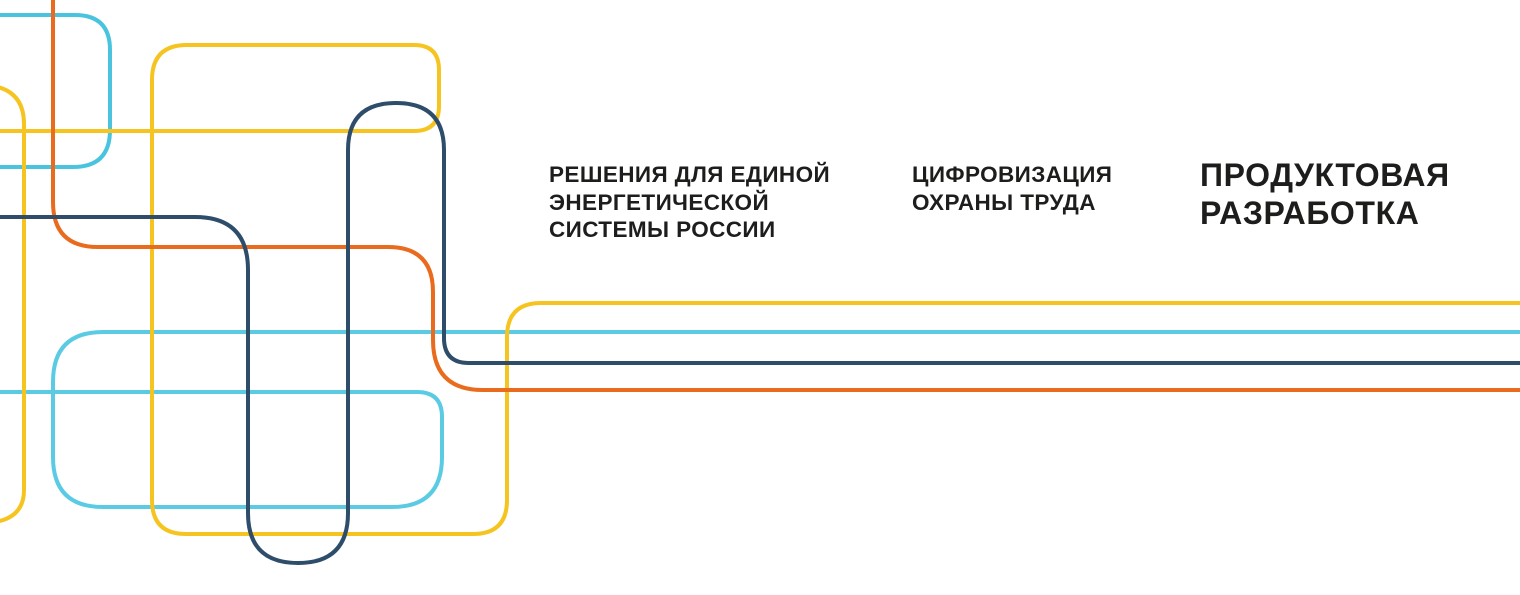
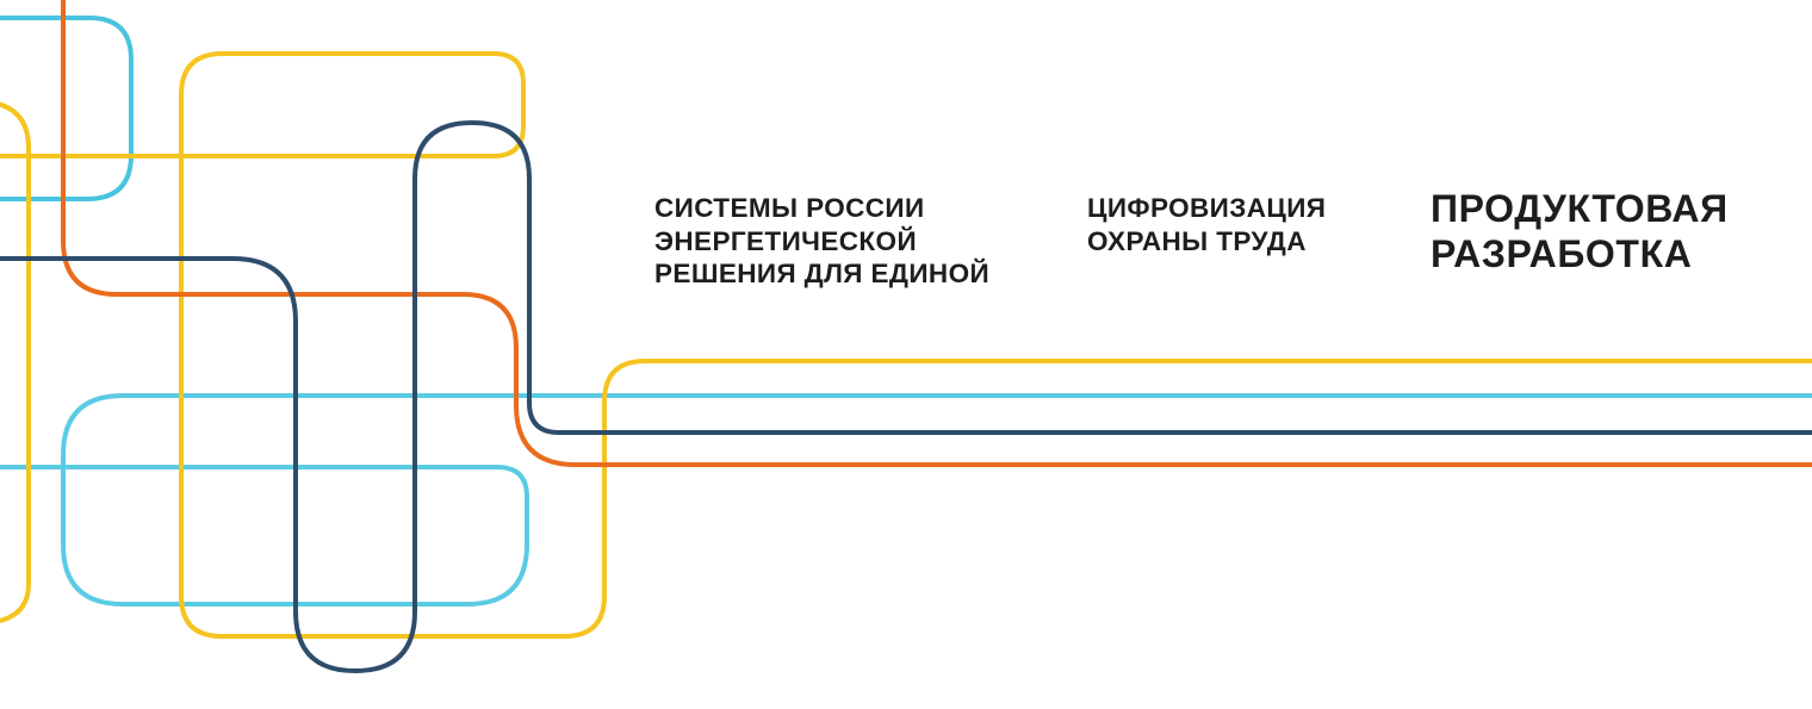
- РЕШЕНИЯ ДЛЯ ЕДИНОЙ
+ СИСТЕМЫ РОССИИ
  ЭНЕРГЕТИЧЕСКОЙ
- СИСТЕМЫ РОССИИ
+ РЕШЕНИЯ ДЛЯ ЕДИНОЙ
  ЦИФРОВИЗАЦИЯ
  ОХРАНЫ ТРУДА
  ПРОДУКТОВАЯ
  РАЗРАБОТКА
